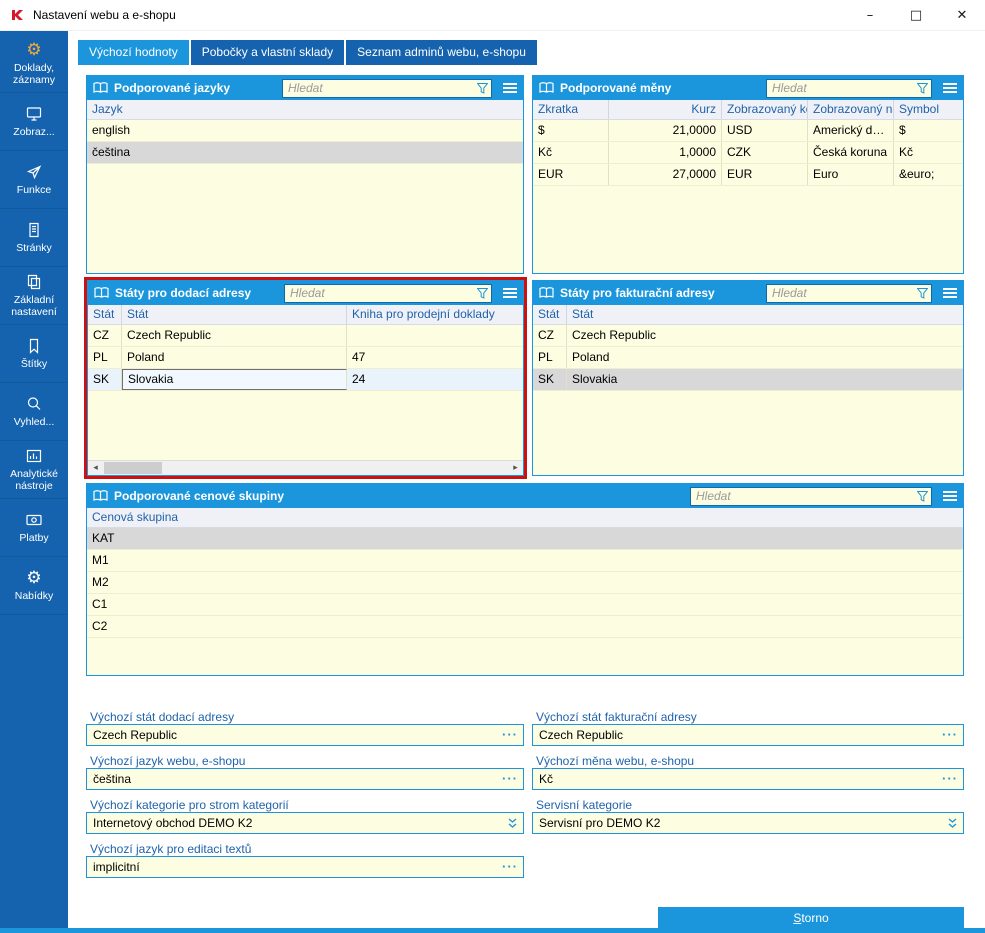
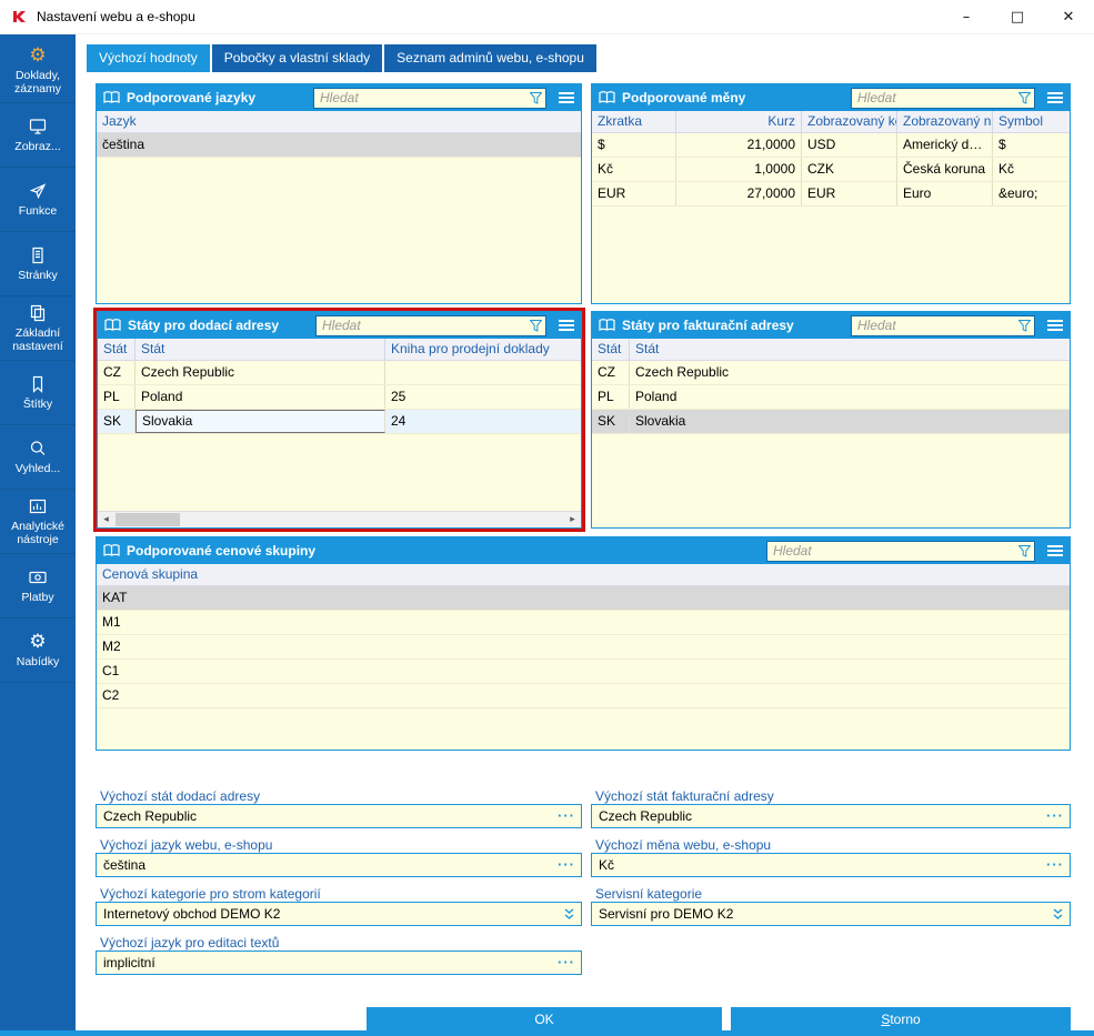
  Nastavení webu a e-shopu
  –
  □
  ✕
  ⚙
  Doklady, záznamy
  Zobraz...
  Funkce
  Stránky
  Základní nastavení
  Štítky
  Vyhled...
  Analytické nástroje
  Platby
  ⚙
  Nabídky
  Výchozí hodnoty
  Pobočky a vlastní sklady
  Seznam adminů webu, e-shopu
  Podporované jazyky
  Hledat
  Jazyk
- english
  čeština
  Podporované měny
  Hledat
  Zkratka
  Kurz
  Zobrazovaný k
  Zobrazovaný n
  Symbol
  $
  21,0000
  USD
  Americký dolar
  $
  Kč
  1,0000
  CZK
  Česká koruna
  Kč
  EUR
  27,0000
  EUR
  Euro
  &euro;
  Státy pro dodací adresy
  Hledat
  Stát
  Stát
  Kniha pro prodejní doklady
  CZ
  Czech Republic
  PL
  Poland
- 47
+ 25
  SK
  Slovakia
  24
  ◂
  ▸
  Státy pro fakturační adresy
  Hledat
  Stát
  Stát
  CZ
  Czech Republic
  PL
  Poland
  SK
  Slovakia
  Podporované cenové skupiny
  Hledat
  Cenová skupina
  KAT
  M1
  M2
  C1
  C2
  Výchozí stát dodací adresy
  Czech Republic
  ···
  Výchozí stát fakturační adresy
  Czech Republic
  ···
  Výchozí jazyk webu, e-shopu
  čeština
  ···
  Výchozí měna webu, e-shopu
  Kč
  ···
  Výchozí kategorie pro strom kategorií
  Internetový obchod DEMO K2
  Servisní kategorie
  Servisní pro DEMO K2
  Výchozí jazyk pro editaci textů
  implicitní
  ···
+ OK
  Storno
